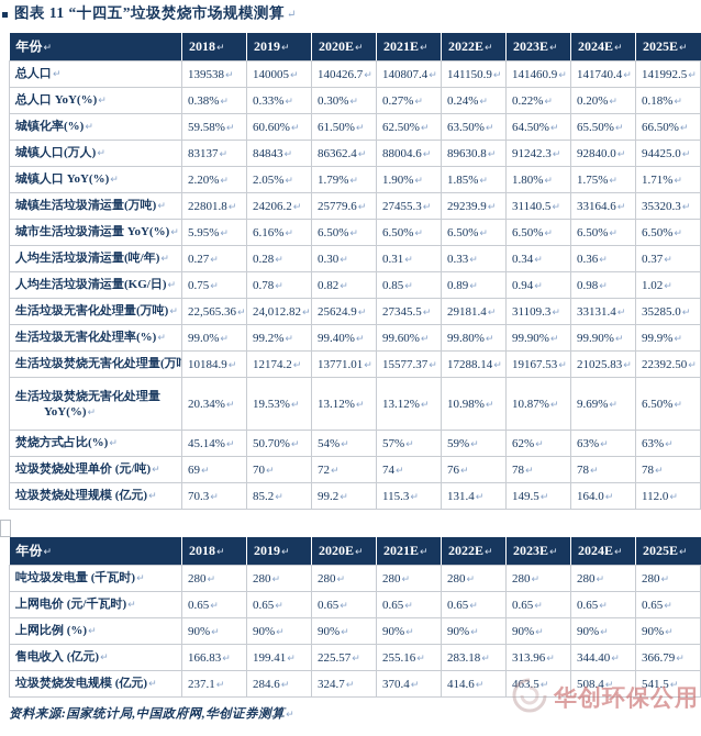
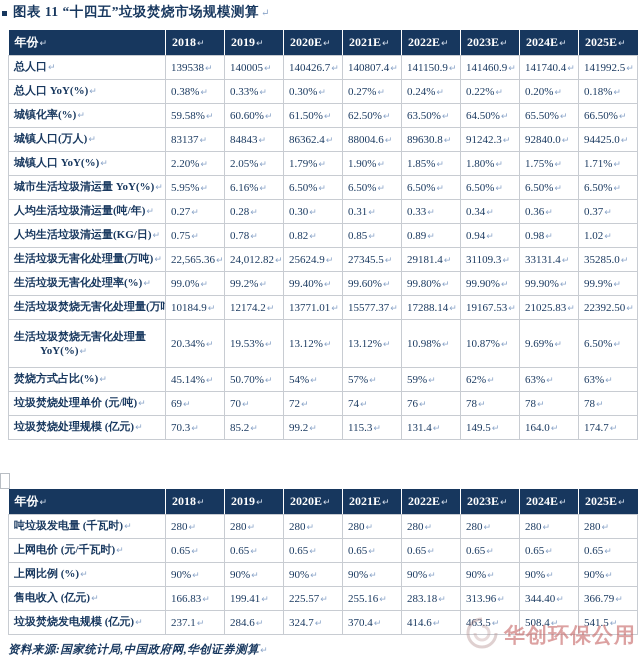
  图表 11 “十四五”垃圾焚烧市场规模测算
  ↵
  年份↵	2018↵	2019↵	2020E↵	2021E↵	2022E↵	2023E↵	2024E↵	2025E↵
  总人口↵	139538↵	140005↵	140426.7↵	140807.4↵	141150.9↵	141460.9↵	141740.4↵	141992.5↵
  总人口 YoY(%)↵	0.38%↵	0.33%↵	0.30%↵	0.27%↵	0.24%↵	0.22%↵	0.20%↵	0.18%↵
  城镇化率(%)↵	59.58%↵	60.60%↵	61.50%↵	62.50%↵	63.50%↵	64.50%↵	65.50%↵	66.50%↵
  城镇人口(万人)↵	83137↵	84843↵	86362.4↵	88004.6↵	89630.8↵	91242.3↵	92840.0↵	94425.0↵
  城镇人口 YoY(%)↵	2.20%↵	2.05%↵	1.79%↵	1.90%↵	1.85%↵	1.80%↵	1.75%↵	1.71%↵
- 城镇生活垃圾清运量(万吨)↵	22801.8↵	24206.2↵	25779.6↵	27455.3↵	29239.9↵	31140.5↵	33164.6↵	35320.3↵
  城市生活垃圾清运量 YoY(%)↵	5.95%↵	6.16%↵	6.50%↵	6.50%↵	6.50%↵	6.50%↵	6.50%↵	6.50%↵
  人均生活垃圾清运量(吨/年)↵	0.27↵	0.28↵	0.30↵	0.31↵	0.33↵	0.34↵	0.36↵	0.37↵
  人均生活垃圾清运量(KG/日)↵	0.75↵	0.78↵	0.82↵	0.85↵	0.89↵	0.94↵	0.98↵	1.02↵
  生活垃圾无害化处理量(万吨)↵	22,565.36↵	24,012.82↵	25624.9↵	27345.5↵	29181.4↵	31109.3↵	33131.4↵	35285.0↵
  生活垃圾无害化处理率(%)↵	99.0%↵	99.2%↵	99.40%↵	99.60%↵	99.80%↵	99.90%↵	99.90%↵	99.9%↵
  生活垃圾焚烧无害化处理量(万	10184.9↵	12174.2↵	13771.01↵	15577.37↵	17288.14↵	19167.53↵	21025.83↵	22392.50↵
  生活垃圾焚烧无害化处理量YoY(%)↵	20.34%↵	19.53%↵	13.12%↵	13.12%↵	10.98%↵	10.87%↵	9.69%↵	6.50%↵
  焚烧方式占比(%)↵	45.14%↵	50.70%↵	54%↵	57%↵	59%↵	62%↵	63%↵	63%↵
  垃圾焚烧处理单价 (元/吨)↵	69↵	70↵	72↵	74↵	76↵	78↵	78↵	78↵
- 垃圾焚烧处理规模 (亿元)↵	70.3↵	85.2↵	99.2↵	115.3↵	131.4↵	149.5↵	164.0↵	112.0↵
+ 垃圾焚烧处理规模 (亿元)↵	70.3↵	85.2↵	99.2↵	115.3↵	131.4↵	149.5↵	164.0↵	174.7↵
  年份↵	2018↵	2019↵	2020E↵	2021E↵	2022E↵	2023E↵	2024E↵	2025E↵
  吨垃圾发电量 (千瓦时)↵	280↵	280↵	280↵	280↵	280↵	280↵	280↵	280↵
  上网电价 (元/千瓦时)↵	0.65↵	0.65↵	0.65↵	0.65↵	0.65↵	0.65↵	0.65↵	0.65↵
  上网比例 (%)↵	90%↵	90%↵	90%↵	90%↵	90%↵	90%↵	90%↵	90%↵
  售电收入 (亿元)↵	166.83↵	199.41↵	225.57↵	255.16↵	283.18↵	313.96↵	344.40↵	366.79↵
  垃圾焚烧发电规模 (亿元)↵	237.1↵	284.6↵	324.7↵	370.4↵	414.6↵	463.5↵	508.4↵	541.5↵
  资料来源:国家统计局,中国政府网,华创证券测算↵
  华创环保公用
